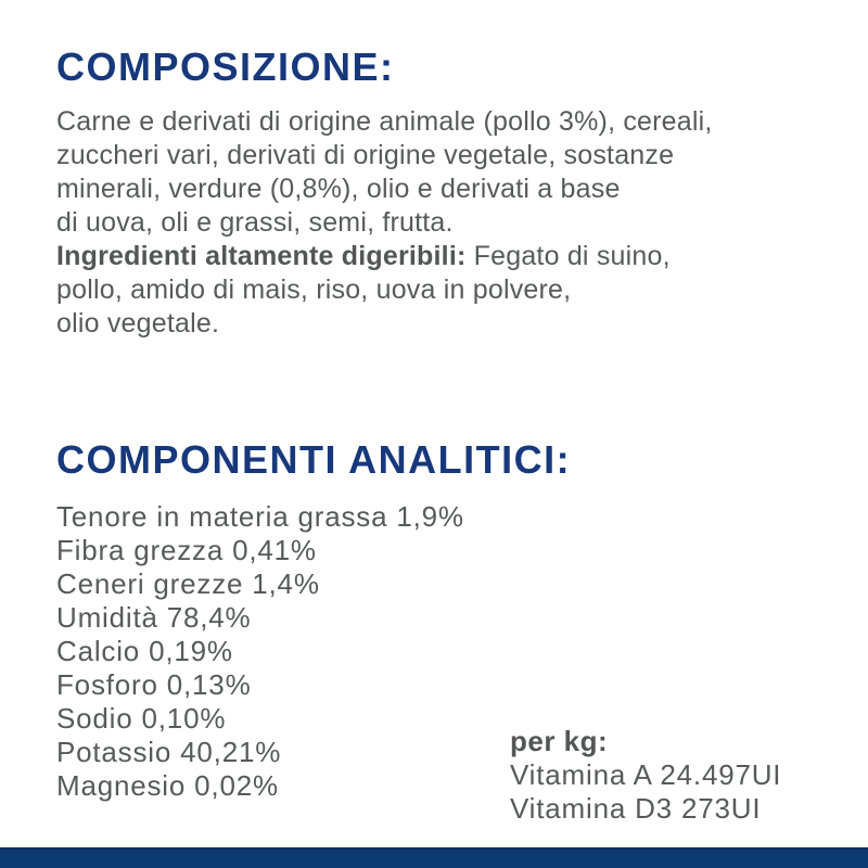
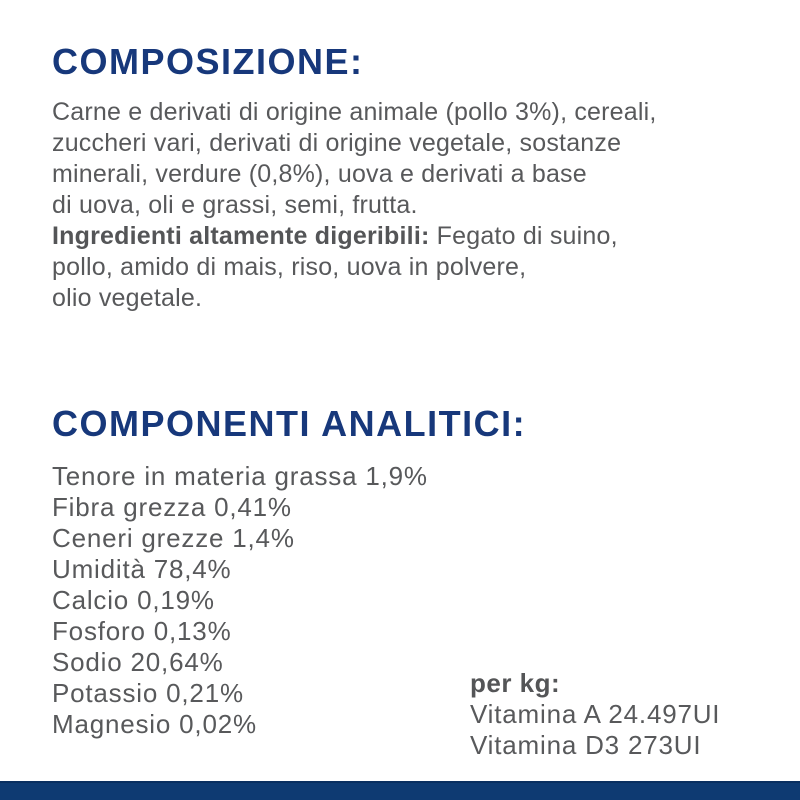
  COMPOSIZIONE:
  Carne e derivati di origine animale (pollo 3%), cereali,
  zuccheri vari, derivati di origine vegetale, sostanze
- minerali, verdure (0,8%), olio e derivati a base
+ minerali, verdure (0,8%), uova e derivati a base
  di uova, oli e grassi, semi, frutta.
  Ingredienti altamente digeribili: Fegato di suino,
  pollo, amido di mais, riso, uova in polvere,
  olio vegetale.
  COMPONENTI ANALITICI:
  Tenore in materia grassa 1,9%
  Fibra grezza 0,41%
  Ceneri grezze 1,4%
  Umidità 78,4%
  Calcio 0,19%
  Fosforo 0,13%
- Sodio 0,10%
+ Sodio 20,64%
- Potassio 40,21%
+ Potassio 0,21%
  Magnesio 0,02%
  per kg:
  Vitamina A 24.497UI
  Vitamina D3 273UI
